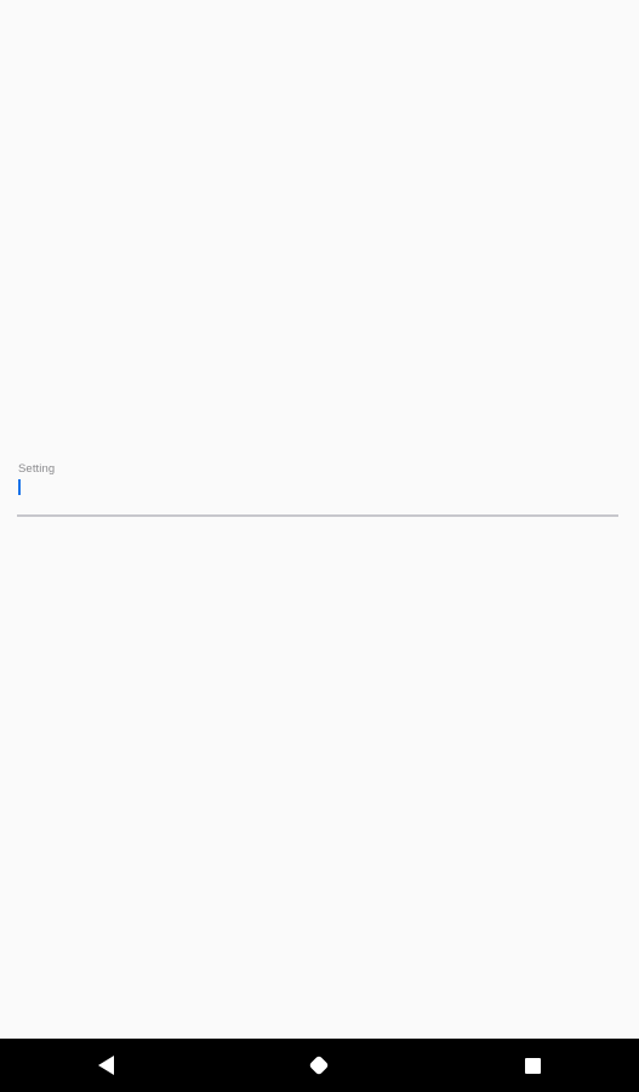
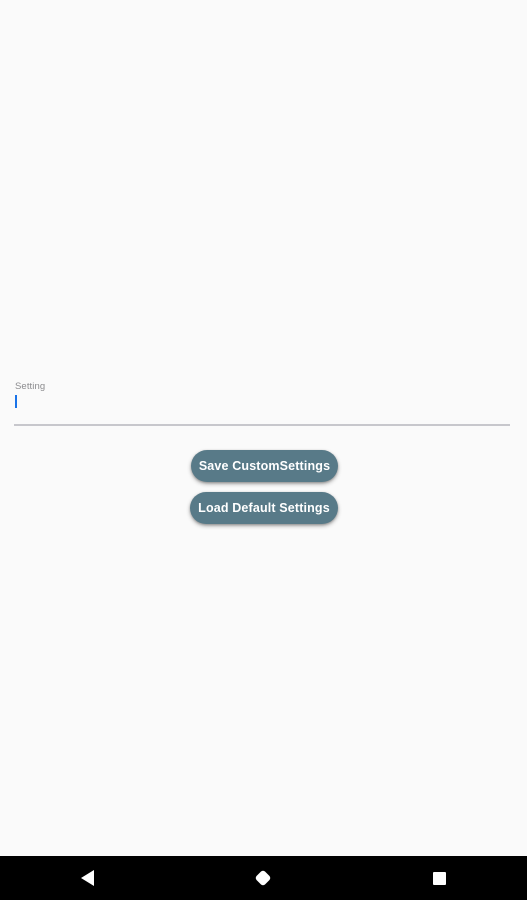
  Setting
+ Save CustomSettings
+ Load Default Settings
